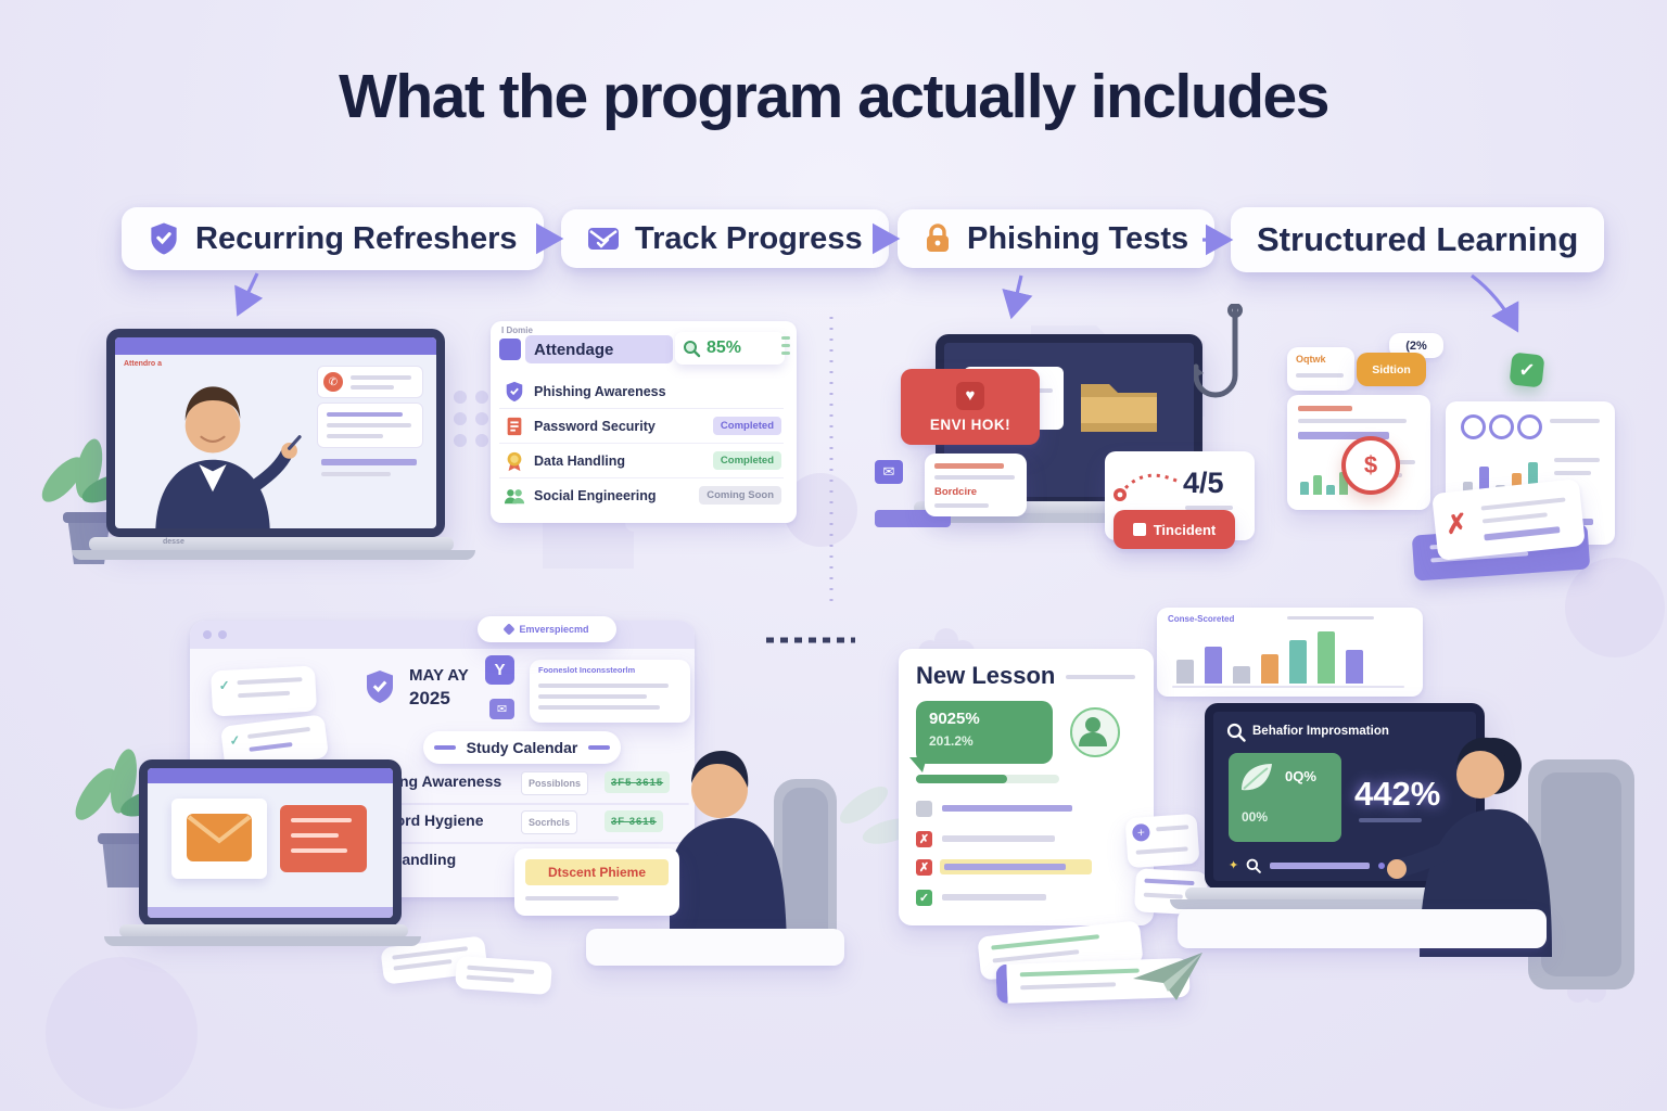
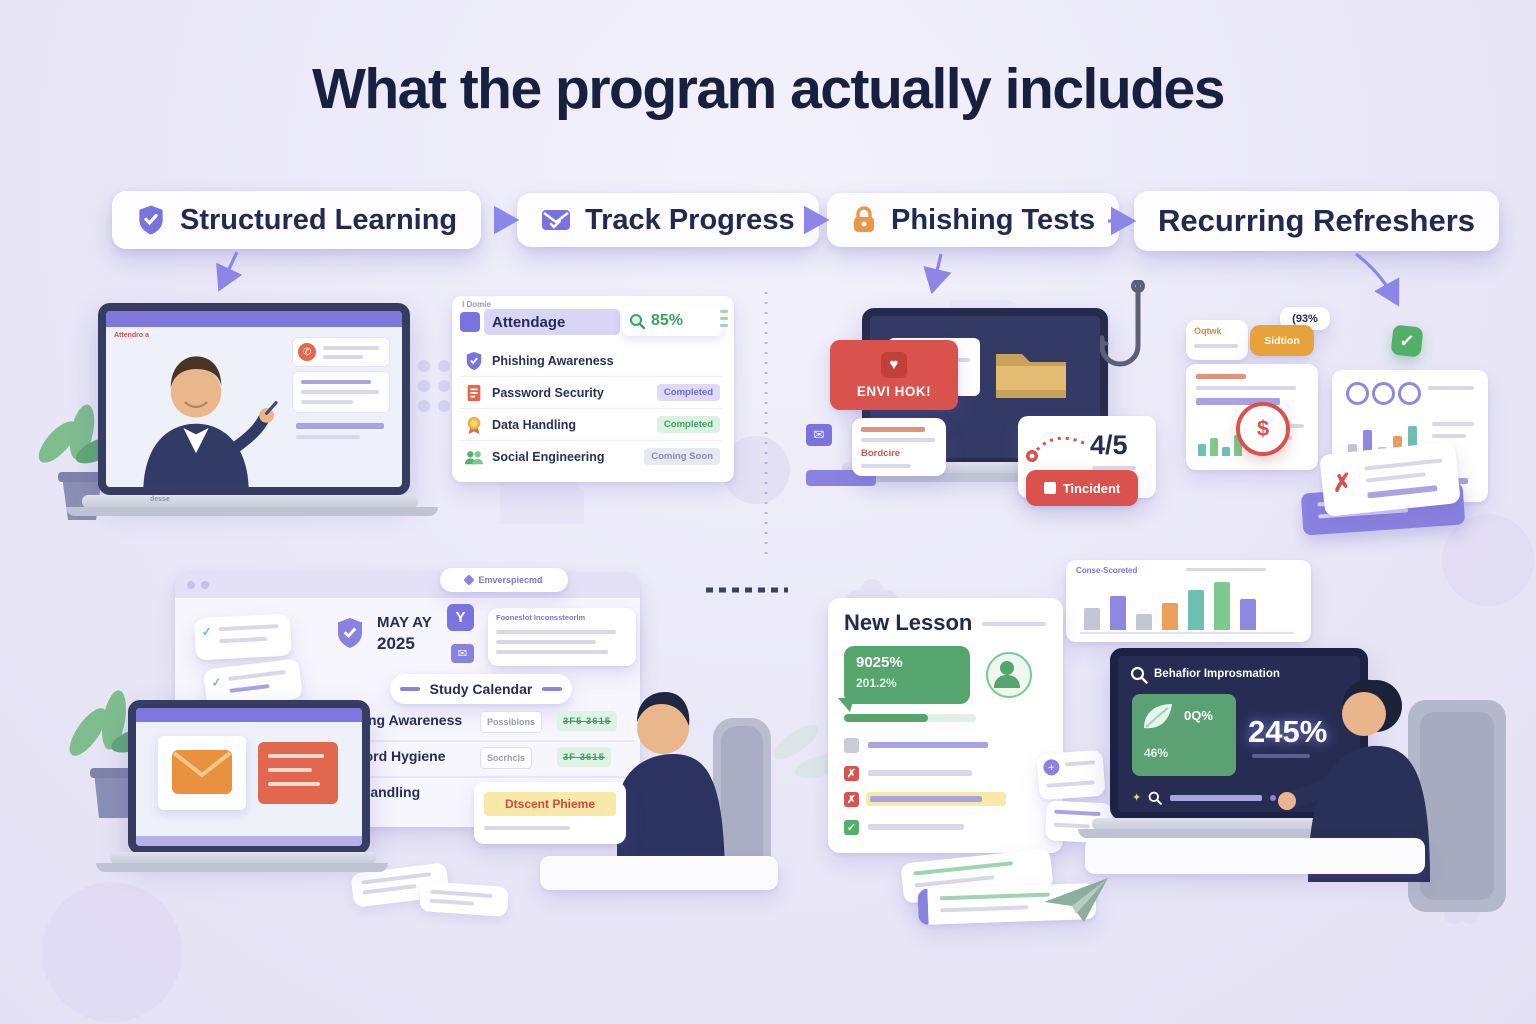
  What the program actually includes
- Recurring Refreshers
+ Structured Learning
  Track Progress
  Phishing Tests
- Structured Learning
+ Recurring Refreshers
  ✆
  I Domie
  Attendage
  85%
  Phishing Awareness
  Password Security
  Completed
  Data Handling
  Completed
  Social Engineering
  Coming Soon
  ♥
  ENVI HOK!
  ✉
  Bordcire
  4/5
  Tincident
- (2%
+ (93%
  Oqtwk
  Sidtion
  $
  MAY AY
  2025
  Y
  ✉
  Fooneslot Inconssteorlm
  Study Calendar
  Possiblons
  3F5 3615
  Socrhcls
  3F 3615
  Emverspiecmd
  Dtscent Phieme
  Conse-Scoreted
  New Lesson
  9025%
  201.2%
  ✗
  ✗
  ✓
  Behafior Improsmation
  0Q%
- 00%
+ 46%
- 442%
+ 245%
  ✦
